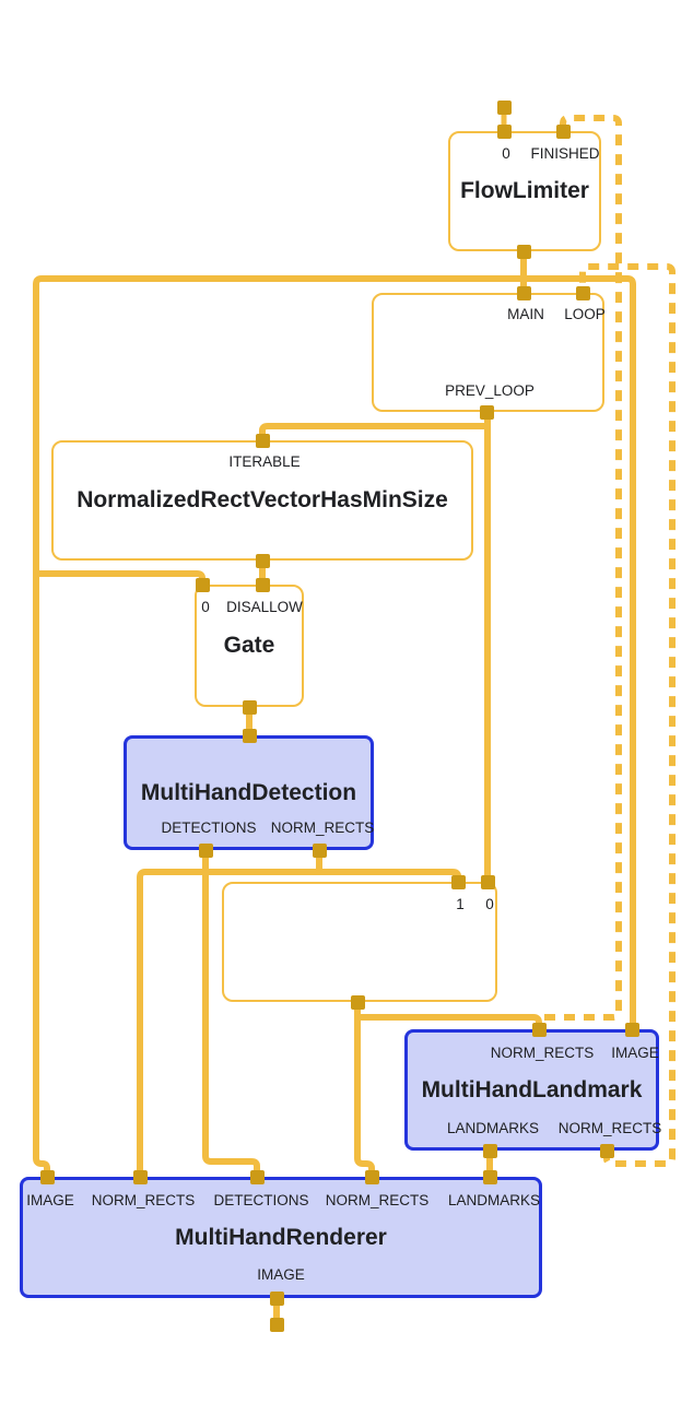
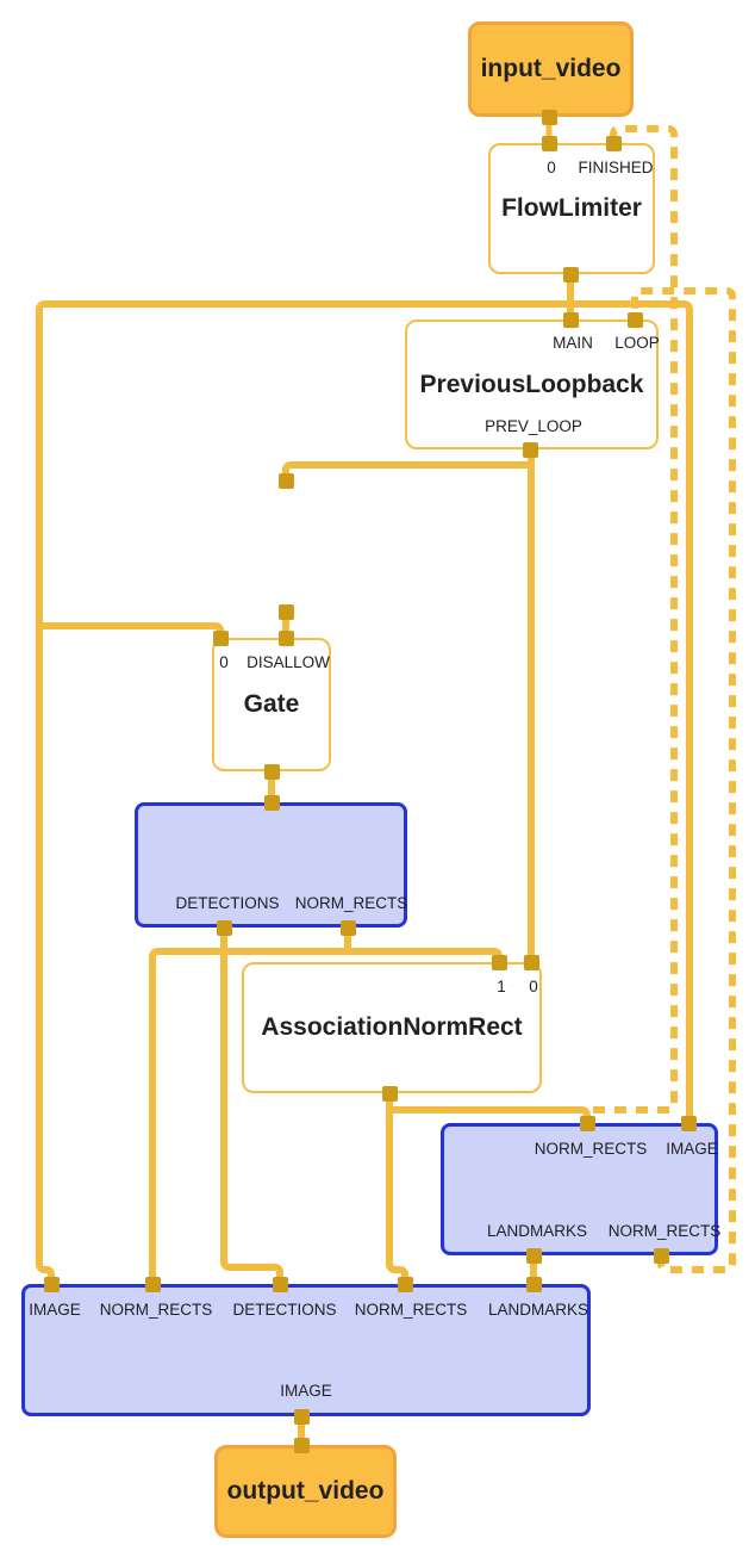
+ input_video
  0
  FINISHED
  FlowLimiter
  MAIN
  LOOP
+ PreviousLoopback
  PREV_LOOP
- ITERABLE
- NormalizedRectVectorHasMinSize
  0
  DISALLOW
  Gate
- MultiHandDetection
  DETECTIONS
  NORM_RECTS
  1
  0
+ AssociationNormRect
  NORM_RECTS
  IMAGE
- MultiHandLandmark
  LANDMARKS
  NORM_RECTS
  IMAGE
  NORM_RECTS
  DETECTIONS
  NORM_RECTS
  LANDMARKS
- MultiHandRenderer
  IMAGE
+ output_video
